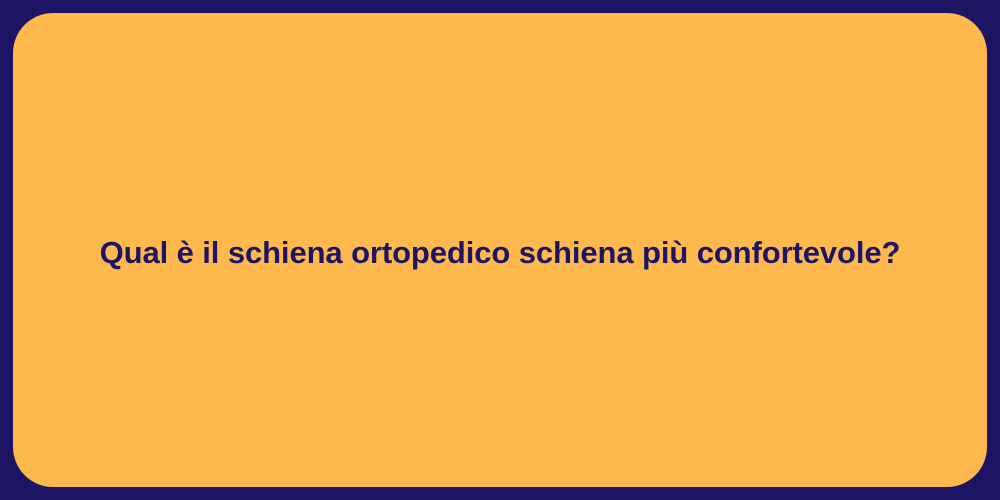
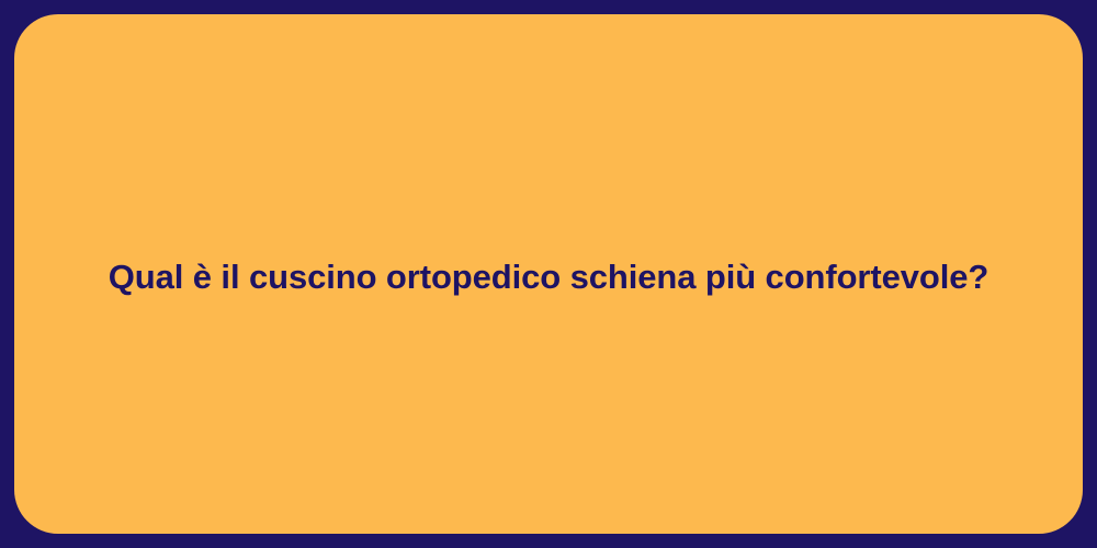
- Qual è il schiena ortopedico schiena più confortevole?
+ Qual è il cuscino ortopedico schiena più confortevole?
